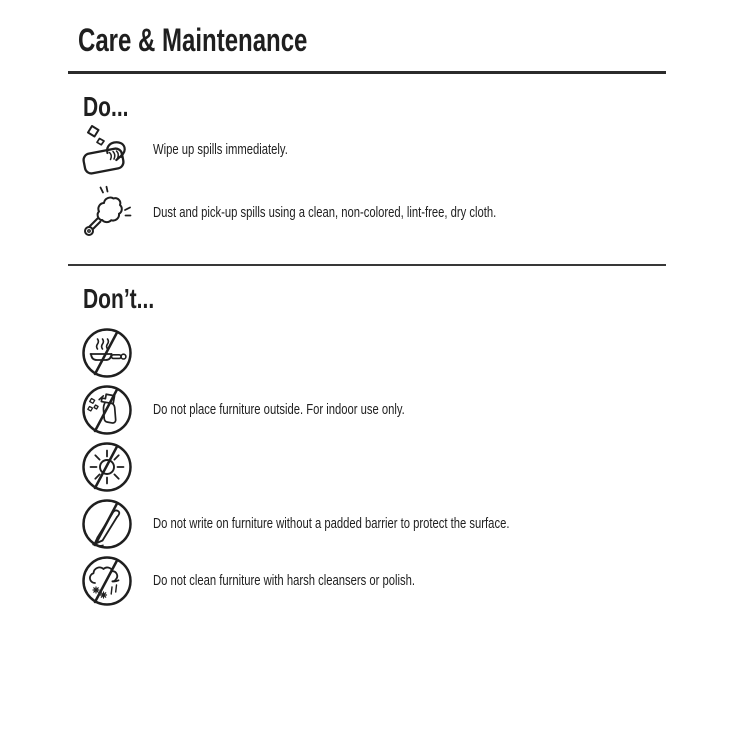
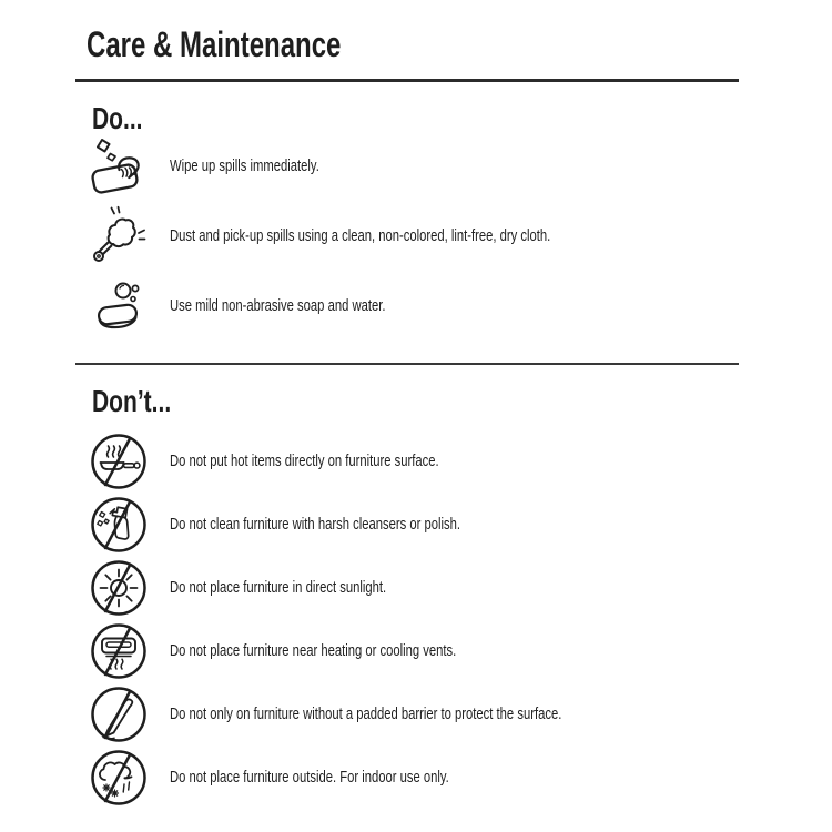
  Care & Maintenance
  Do...
  Wipe up spills immediately.
  Dust and pick-up spills using a clean, non-colored, lint-free, dry cloth.
+ Use mild non-abrasive soap and water.
  Don’t...
+ Do not put hot items directly on furniture surface.
- Do not place furniture outside. For indoor use only.
+ Do not clean furniture with harsh cleansers or polish.
+ Do not place furniture in direct sunlight.
+ Do not place furniture near heating or cooling vents.
- Do not write on furniture without a padded barrier to protect the surface.
+ Do not only on furniture without a padded barrier to protect the surface.
- Do not clean furniture with harsh cleansers or polish.
+ Do not place furniture outside. For indoor use only.
